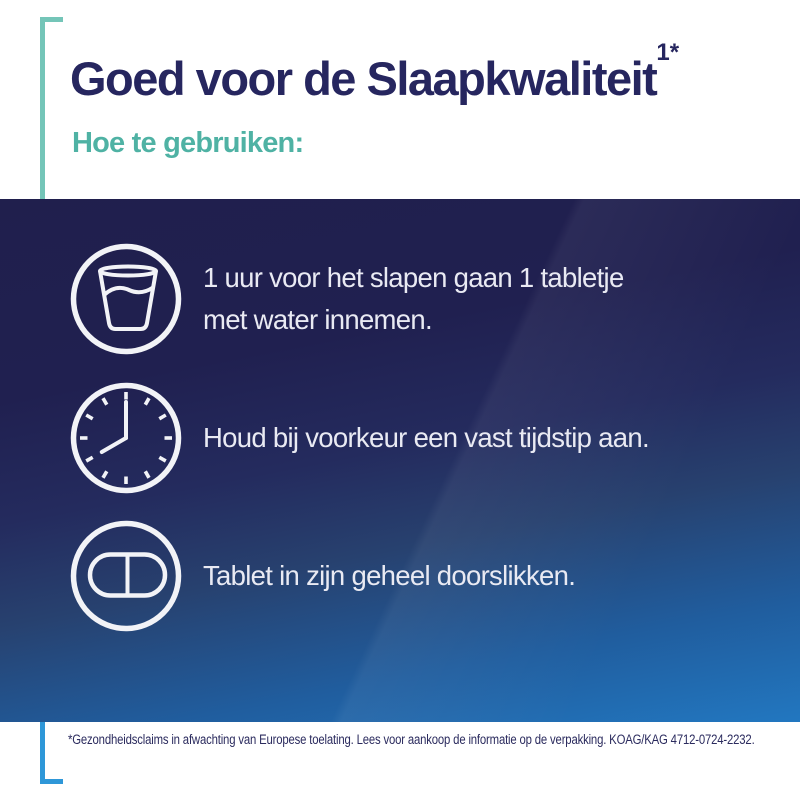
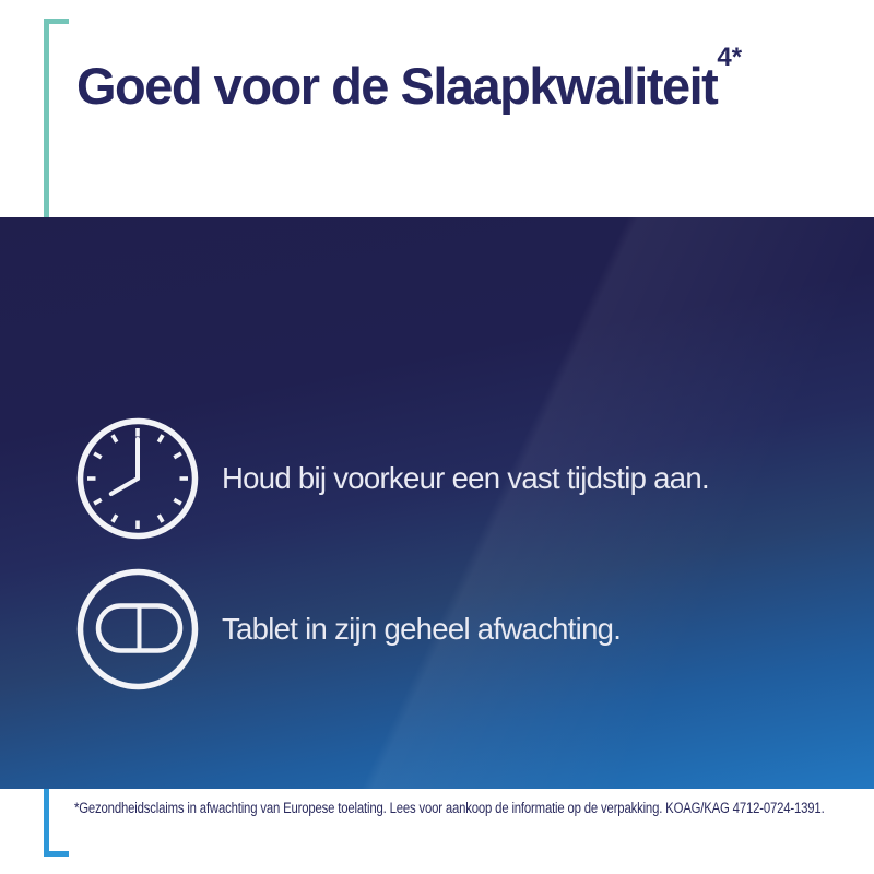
- Goed voor de Slaapkwaliteit1*
+ Goed voor de Slaapkwaliteit4*
- Hoe te gebruiken:
- 1 uur voor het slapen gaan 1 tabletje
- met water innemen.
  Houd bij voorkeur een vast tijdstip aan.
- Tablet in zijn geheel doorslikken.
+ Tablet in zijn geheel afwachting.
- *Gezondheidsclaims in afwachting van Europese toelating. Lees voor aankoop de informatie op de verpakking. KOAG/KAG 4712-0724-2232.
+ *Gezondheidsclaims in afwachting van Europese toelating. Lees voor aankoop de informatie op de verpakking. KOAG/KAG 4712-0724-1391.
